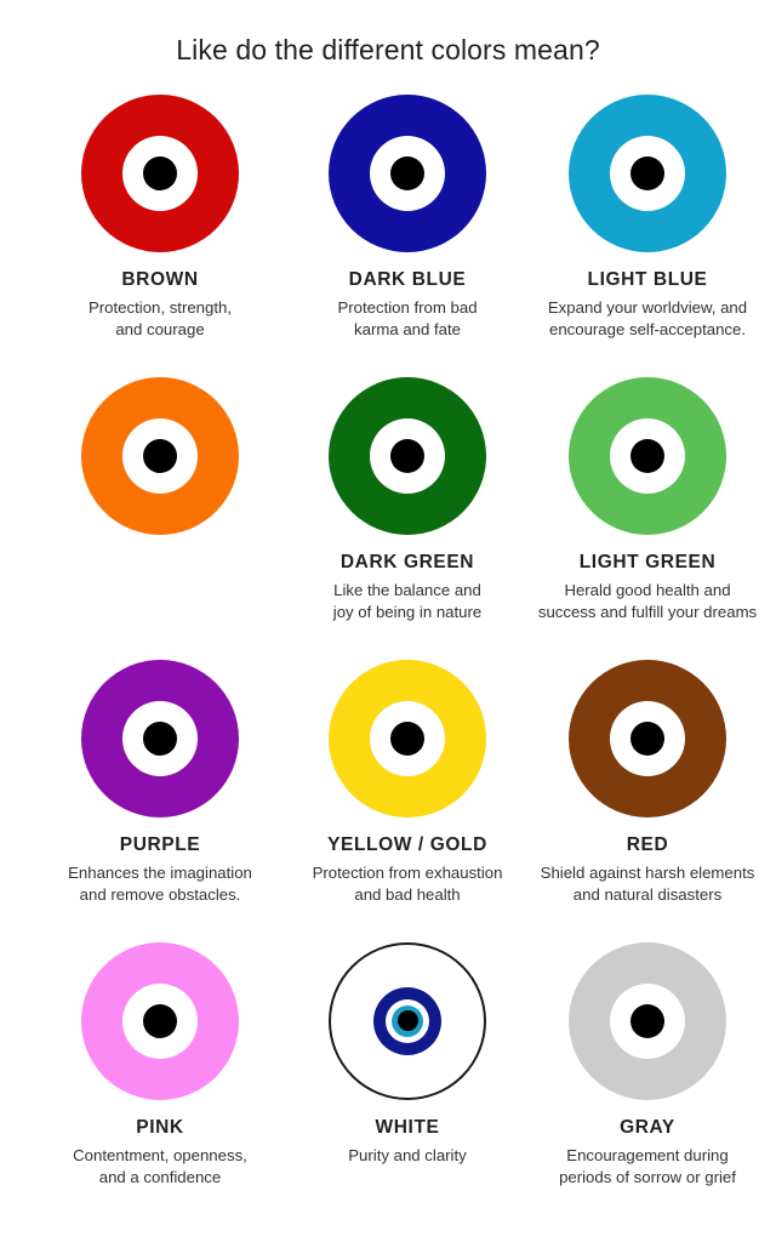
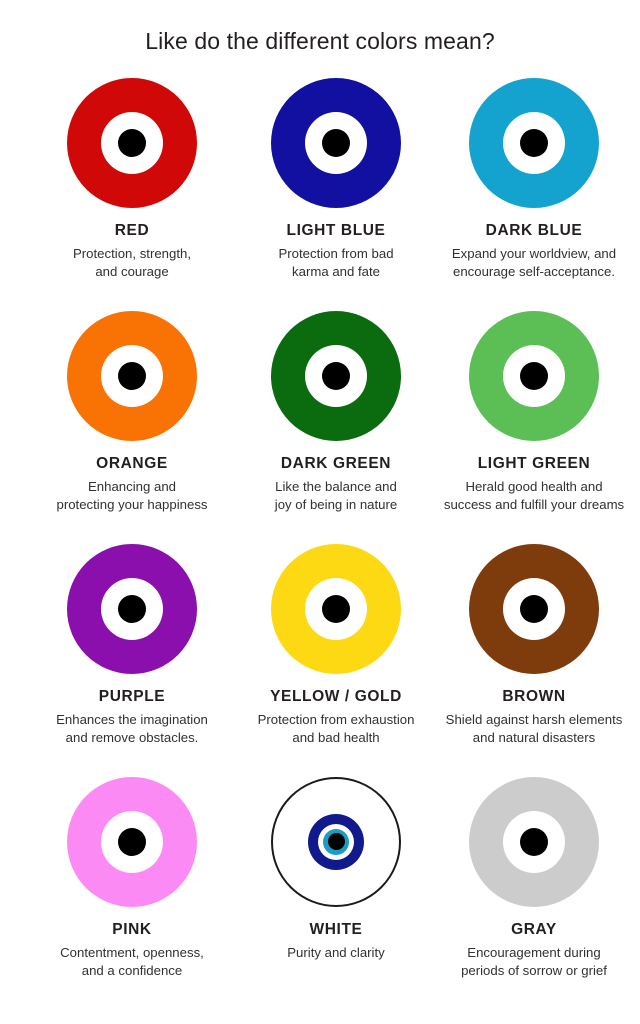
  Like do the different colors mean?
- BROWN
+ RED
  Protection, strength,
  and courage
- DARK BLUE
+ LIGHT BLUE
  Protection from bad
  karma and fate
- LIGHT BLUE
+ DARK BLUE
  Expand your worldview, and
  encourage self-acceptance.
+ ORANGE
+ Enhancing and
+ protecting your happiness
  DARK GREEN
  Like the balance and
  joy of being in nature
  LIGHT GREEN
  Herald good health and
  success and fulfill your dreams
  PURPLE
  Enhances the imagination
  and remove obstacles.
  YELLOW / GOLD
  Protection from exhaustion
  and bad health
- RED
+ BROWN
  Shield against harsh elements
  and natural disasters
  PINK
  Contentment, openness,
  and a confidence
  WHITE
  Purity and clarity
  GRAY
  Encouragement during
  periods of sorrow or grief
